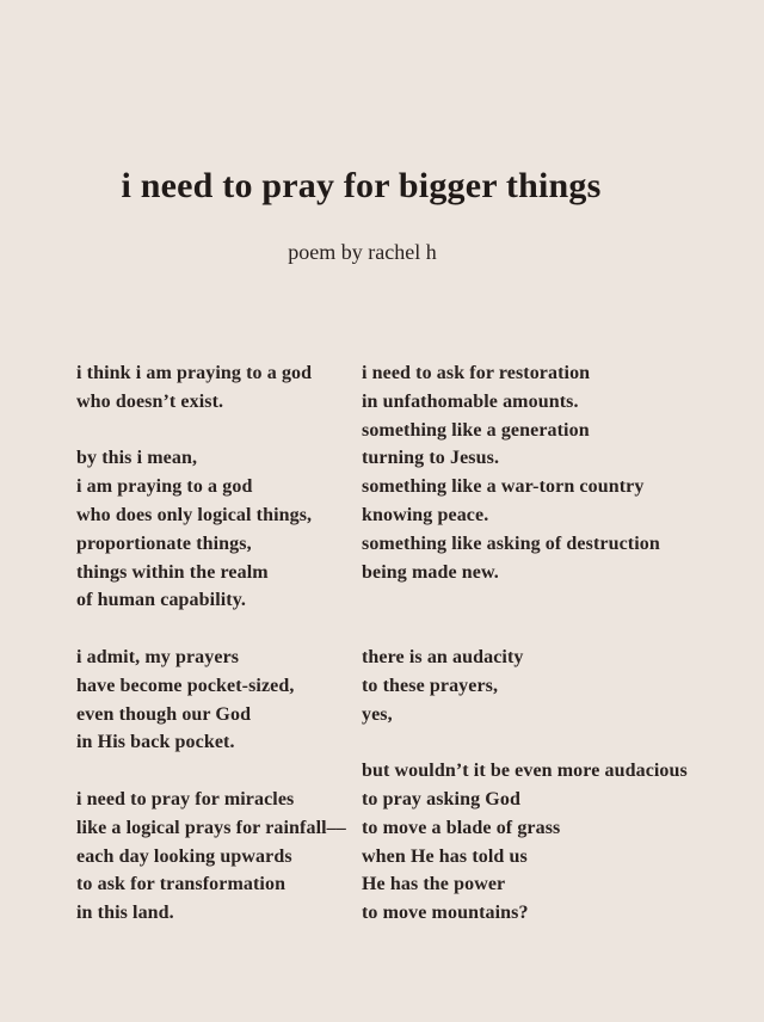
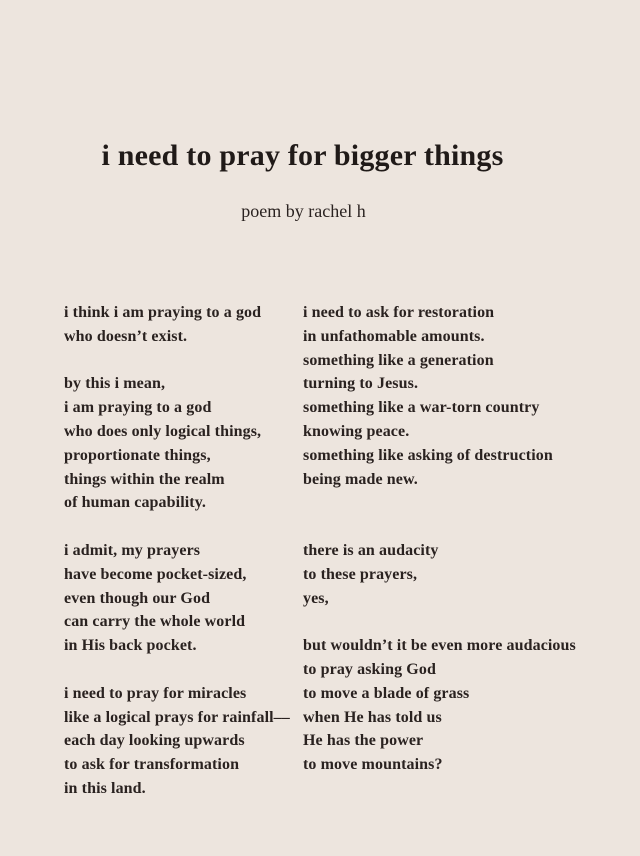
  i need to pray for bigger things
  poem by rachel h
  i think i am praying to a god
  who doesn’t exist.
  by this i mean,
  i am praying to a god
  who does only logical things,
  proportionate things,
  things within the realm
  of human capability.
  i admit, my prayers
  have become pocket-sized,
  even though our God
+ can carry the whole world
  in His back pocket.
  i need to pray for miracles
  like a logical prays for rainfall––
  each day looking upwards
  to ask for transformation
  in this land.
  i need to ask for restoration
  in unfathomable amounts.
  something like a generation
  turning to Jesus.
  something like a war-torn country
  knowing peace.
  something like asking of destruction
  being made new.
  there is an audacity
  to these prayers,
  yes,
  but wouldn’t it be even more audacious
  to pray asking God
  to move a blade of grass
  when He has told us
  He has the power
  to move mountains?
